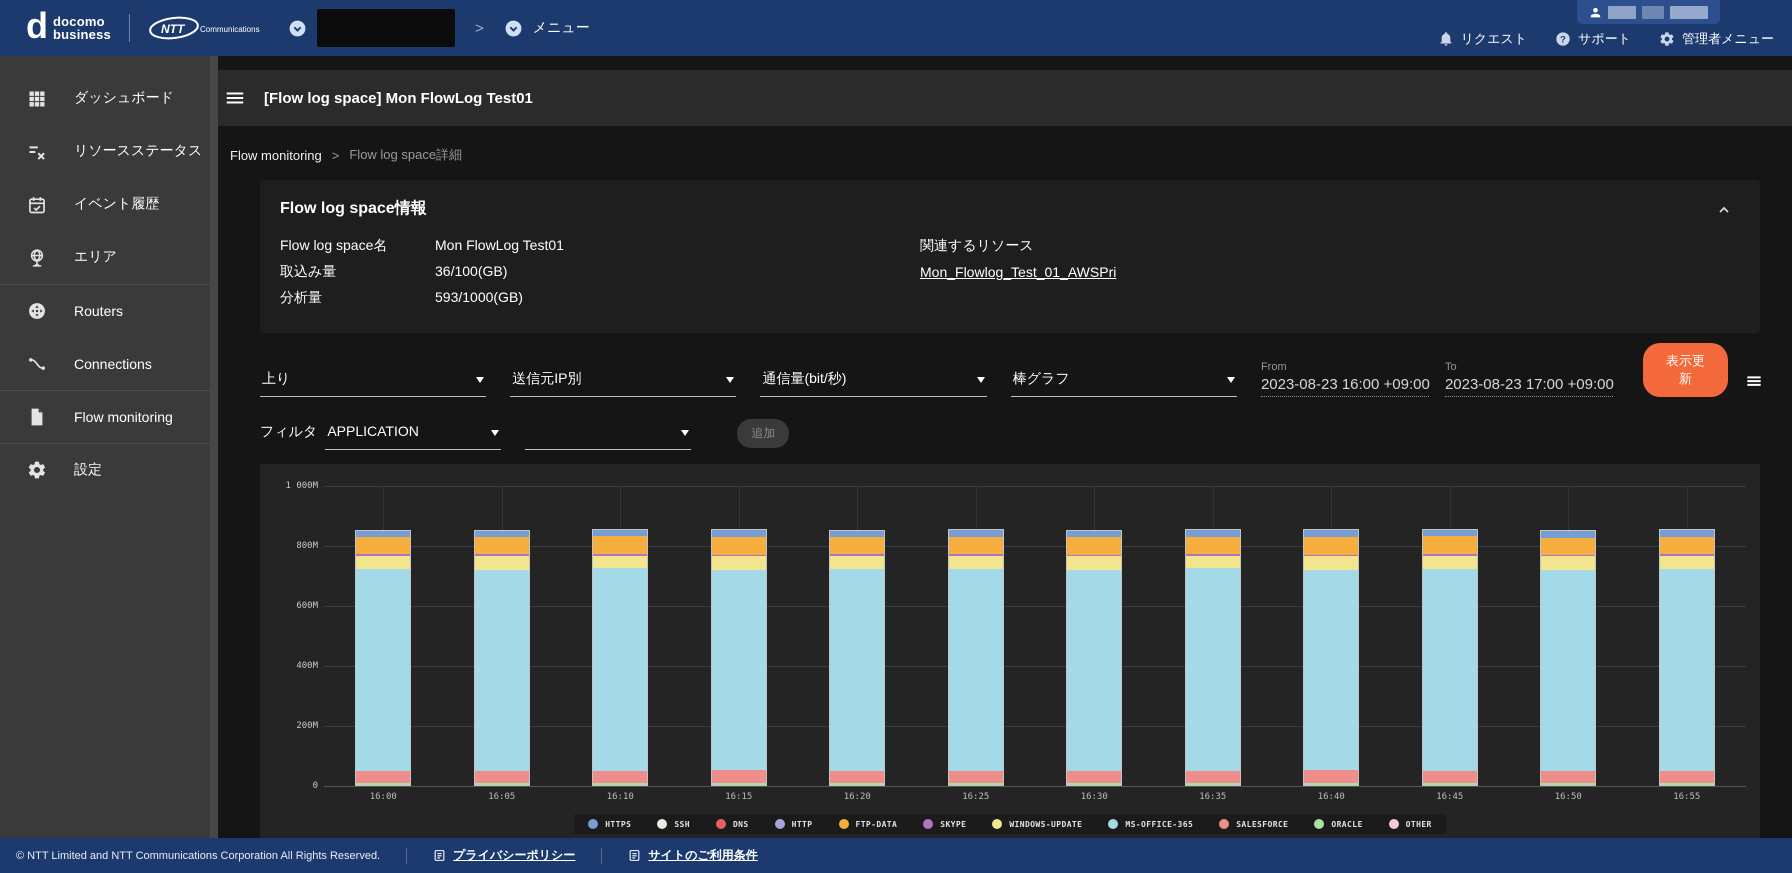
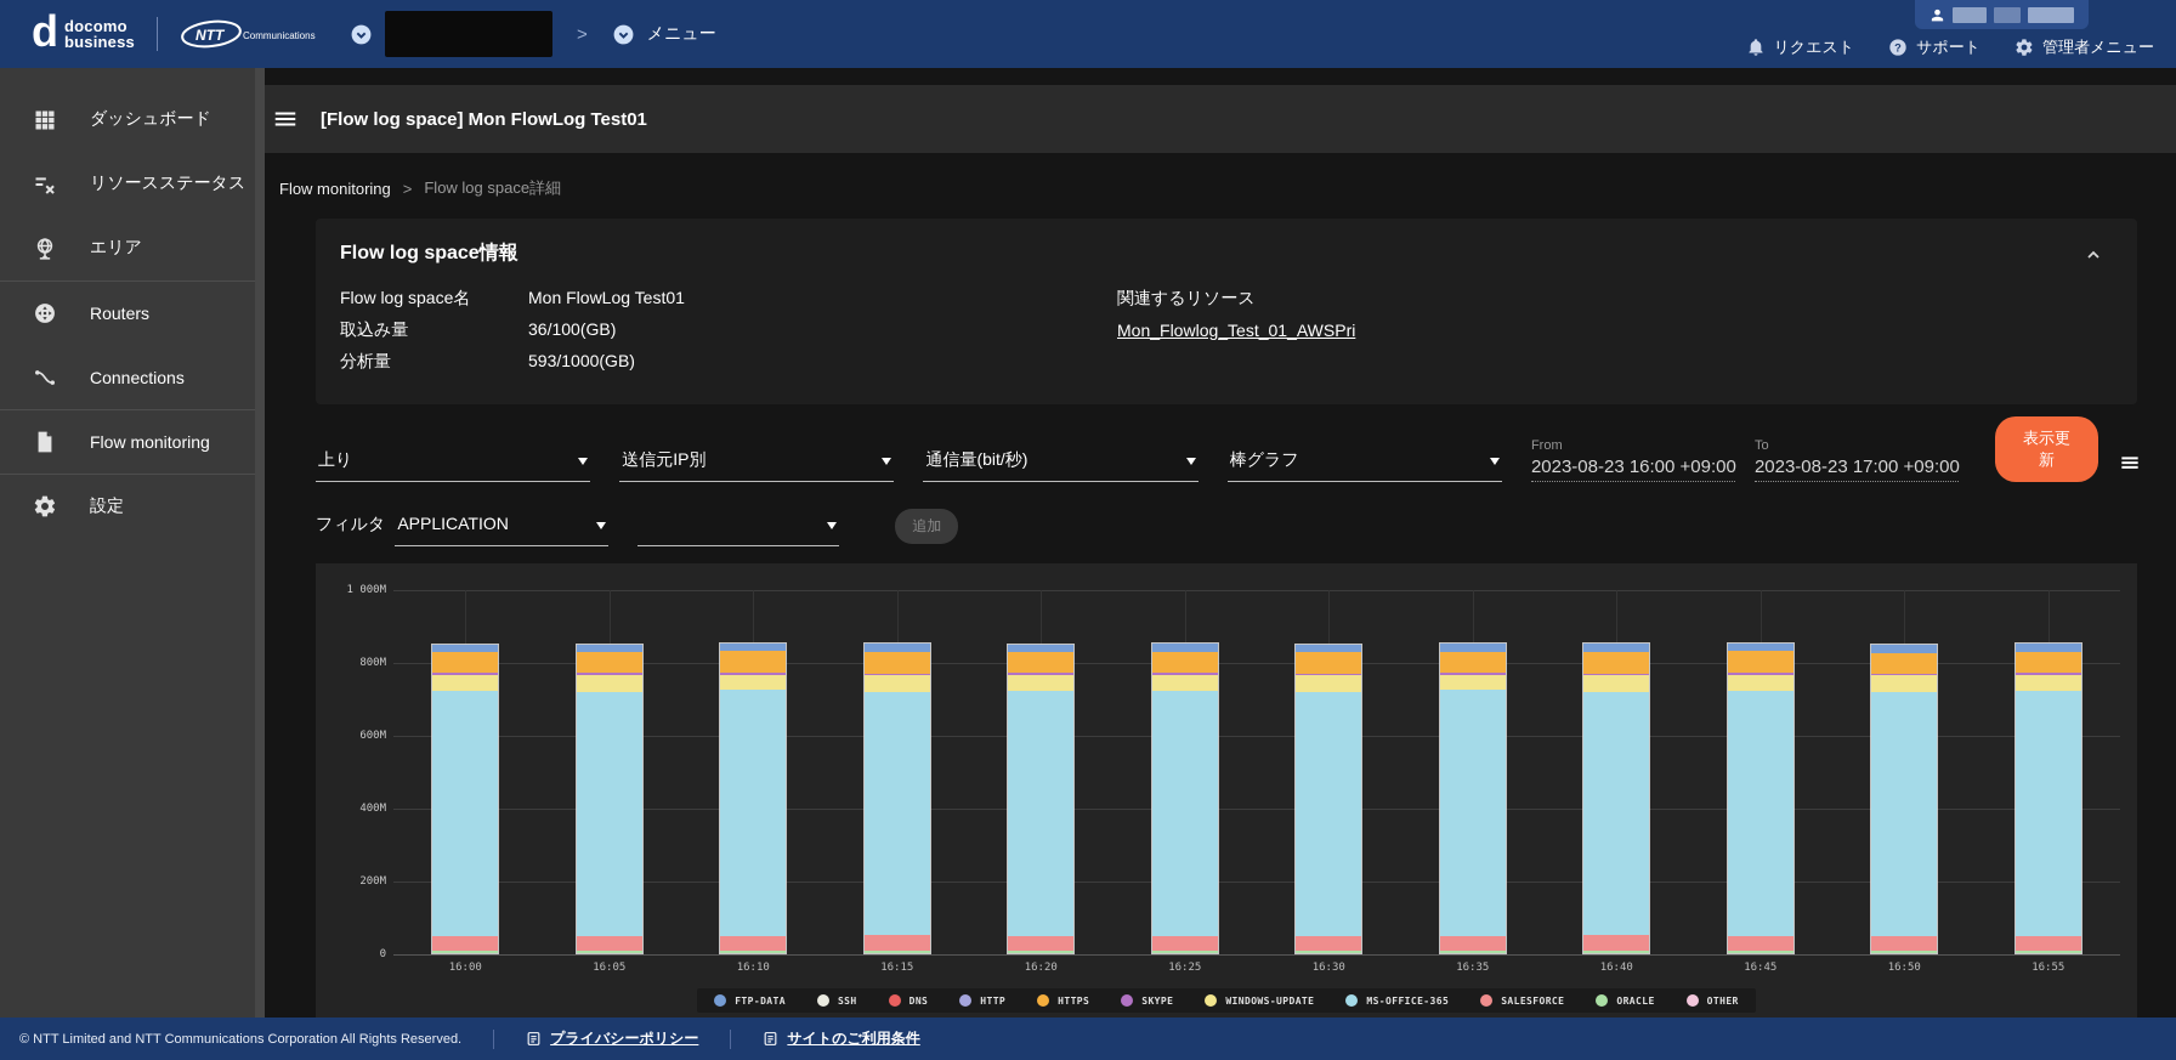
  d
  docomo
  business
  NTT
  Communications
  >
  メニュー
  リクエスト
  ?
  サポート
  管理者メニュー
  ダッシュボード
  リソースステータス
- イベント履歴
  エリア
  Routers
  Connections
  Flow monitoring
  設定
  [Flow log space] Mon FlowLog Test01
  Flow monitoring
  >
  Flow log space詳細
  Flow log space情報
  Flow log space名
  Mon FlowLog Test01
  取込み量
  36/100(GB)
  分析量
  593/1000(GB)
  関連するリソース
  Mon_Flowlog_Test_01_AWSPri
  上り
  送信元IP別
  通信量(bit/秒)
  棒グラフ
  From
  2023-08-23 16:00 +09:00
  To
  2023-08-23 17:00 +09:00
  表示更新
  フィルタ
  APPLICATION
  追加
  1 000M
  800M
  600M
  400M
  200M
  0
  16:00
  16:05
  16:10
  16:15
  16:20
  16:25
  16:30
  16:35
  16:40
  16:45
  16:50
  16:55
- HTTPS
+ FTP-DATA
  SSH
  DNS
  HTTP
- FTP-DATA
+ HTTPS
  SKYPE
  WINDOWS-UPDATE
  MS-OFFICE-365
  SALESFORCE
  ORACLE
  OTHER
  © NTT Limited and NTT Communications Corporation All Rights Reserved.
  プライバシーポリシー
  サイトのご利用条件
